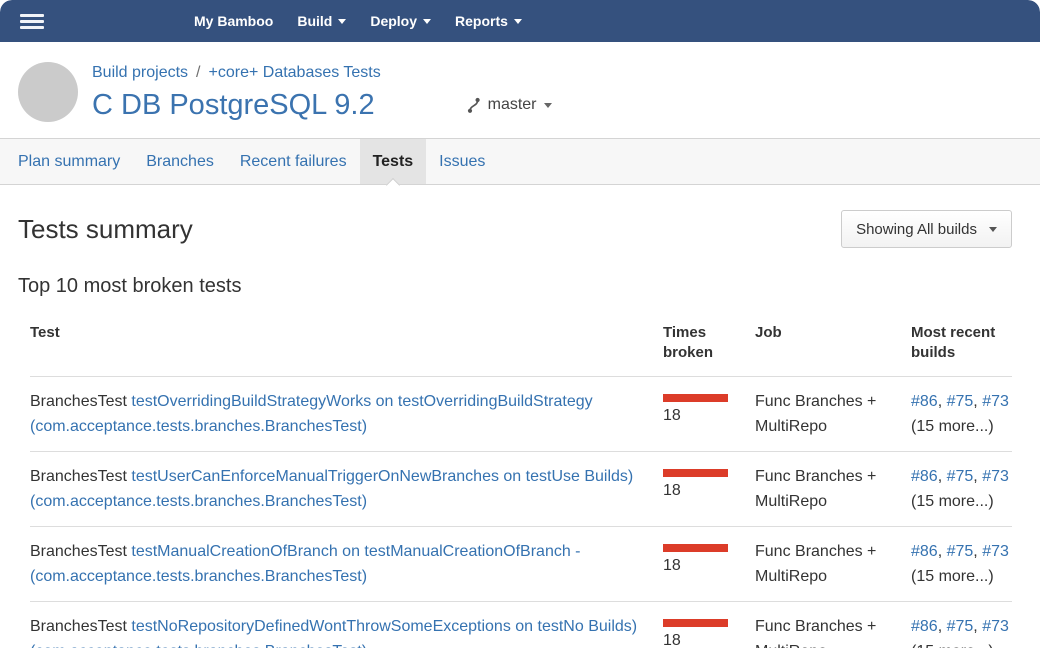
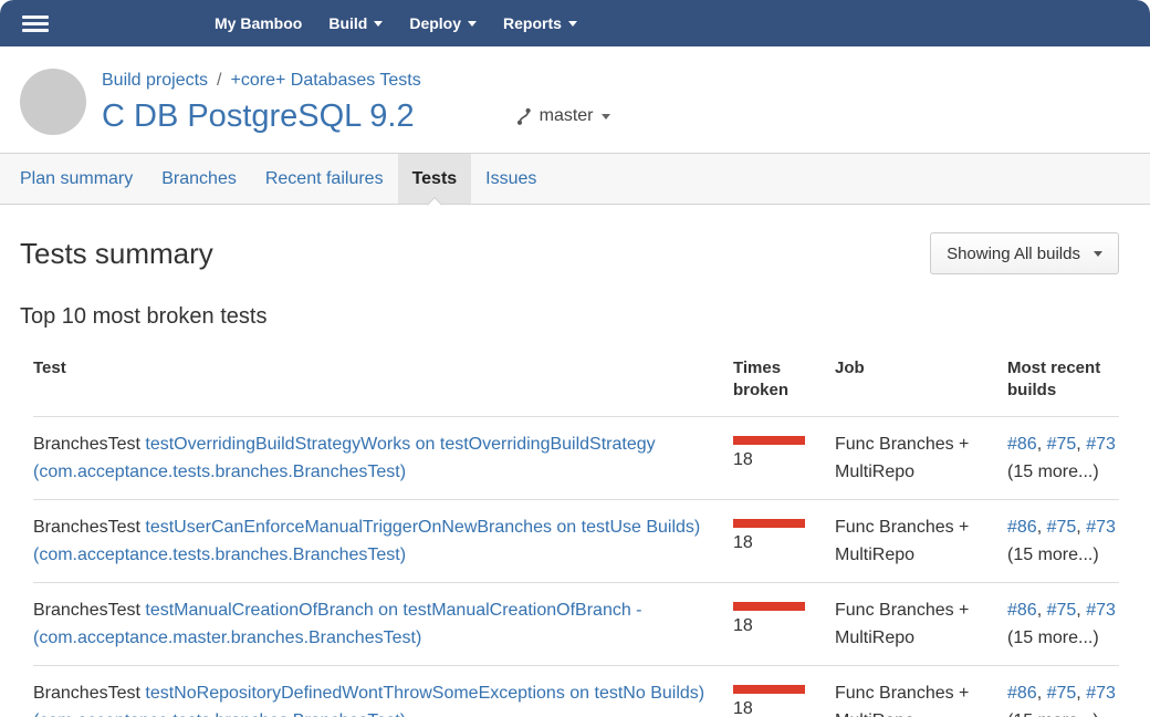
  My Bamboo
  Build
  Deploy
  Reports
  Build projects / +core+ Databases Tests
  C DB PostgreSQL 9.2
  master
  Plan summary
  Branches
  Recent failures
  Tests
  Issues
  Tests summary
  Showing All builds
  Top 10 most broken tests
  Test
  Times broken
  Job
  Most recent builds
  BranchesTest testOverridingBuildStrategyWorks on testOverridingBuildStrategy (com.acceptance.tests.branches.BranchesTest)
  18
  Func Branches + MultiRepo
  #86, #75, #73
  (15 more...)
  BranchesTest testUserCanEnforceManualTriggerOnNewBranches on testUse Builds)(com.acceptance.tests.branches.BranchesTest)
  18
  Func Branches + MultiRepo
  #86, #75, #73
  (15 more...)
- BranchesTest testManualCreationOfBranch on testManualCreationOfBranch - (com.acceptance.tests.branches.BranchesTest)
+ BranchesTest testManualCreationOfBranch on testManualCreationOfBranch - (com.acceptance.master.branches.BranchesTest)
  18
  Func Branches + MultiRepo
  #86, #75, #73
  (15 more...)
  18
  #86, #75, #73
